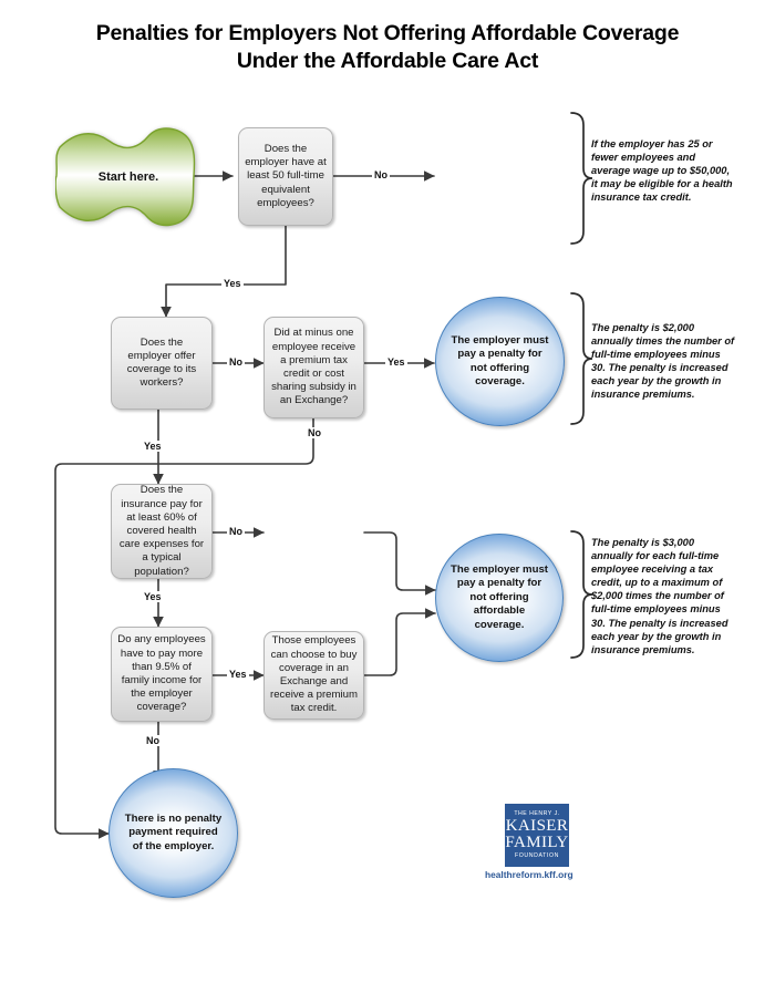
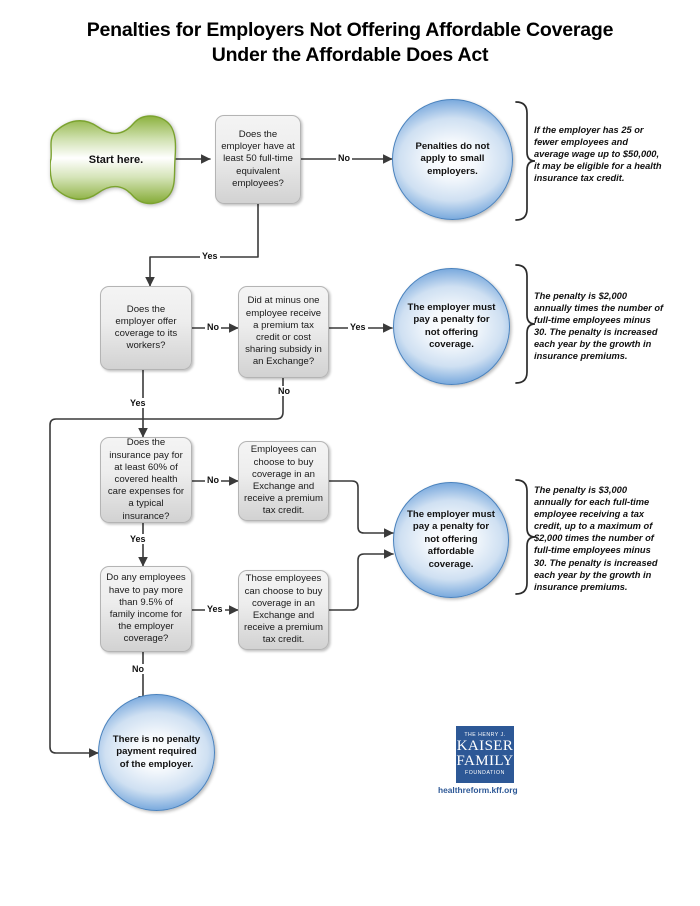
  Penalties for Employers Not Offering Affordable Coverage
- Under the Affordable Care Act
+ Under the Affordable Does Act
  Start here.
  Does the employer have at least 50 full-time equivalent employees?
+ Penalties do not apply to small employers.
  If the employer has 25 or fewer employees and average wage up to $50,000, it may be eligible for a health insurance tax credit.
  Does the employer offer coverage to its workers?
  Did at minus one employee receive a premium tax credit or cost sharing subsidy in an Exchange?
  The employer must pay a penalty for not offering coverage.
  The penalty is $2,000 annually times the number of full-time employees minus 30. The penalty is increased each year by the growth in insurance premiums.
- Does the insurance pay for at least 60% of covered health care expenses for a typical population?
+ Does the insurance pay for at least 60% of covered health care expenses for a typical insurance?
+ Employees can choose to buy coverage in an Exchange and receive a premium tax credit.
  The employer must pay a penalty for not offering affordable coverage.
  The penalty is $3,000 annually for each full-time employee receiving a tax credit, up to a maximum of $2,000 times the number of full-time employees minus 30. The penalty is increased each year by the growth in insurance premiums.
  Do any employees have to pay more than 9.5% of family income for the employer coverage?
  Those employees can choose to buy coverage in an Exchange and receive a premium tax credit.
  There is no penalty payment required of the employer.
  No
  Yes
  No
  Yes
  No
  Yes
  No
  Yes
  Yes
  No
  KAISER
  FAMILY
  healthreform.kff.org
